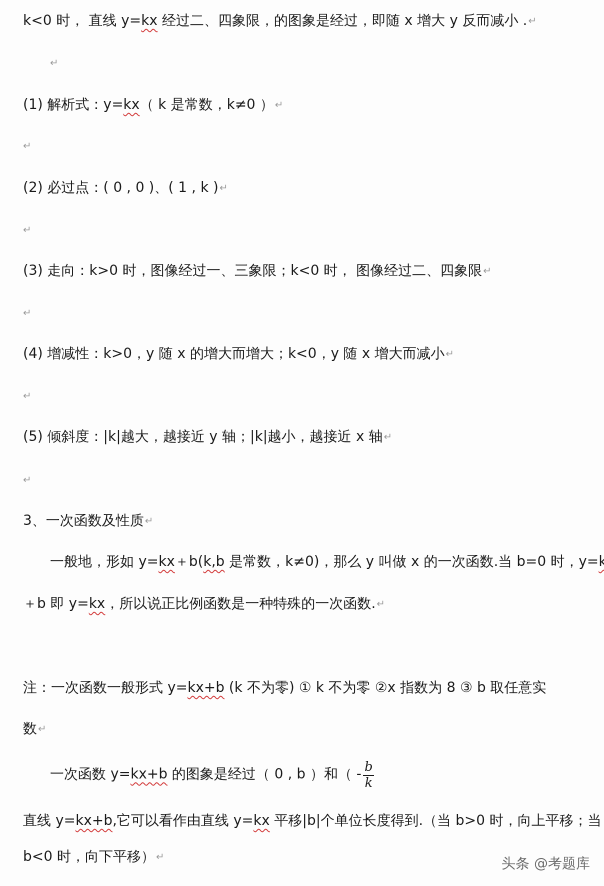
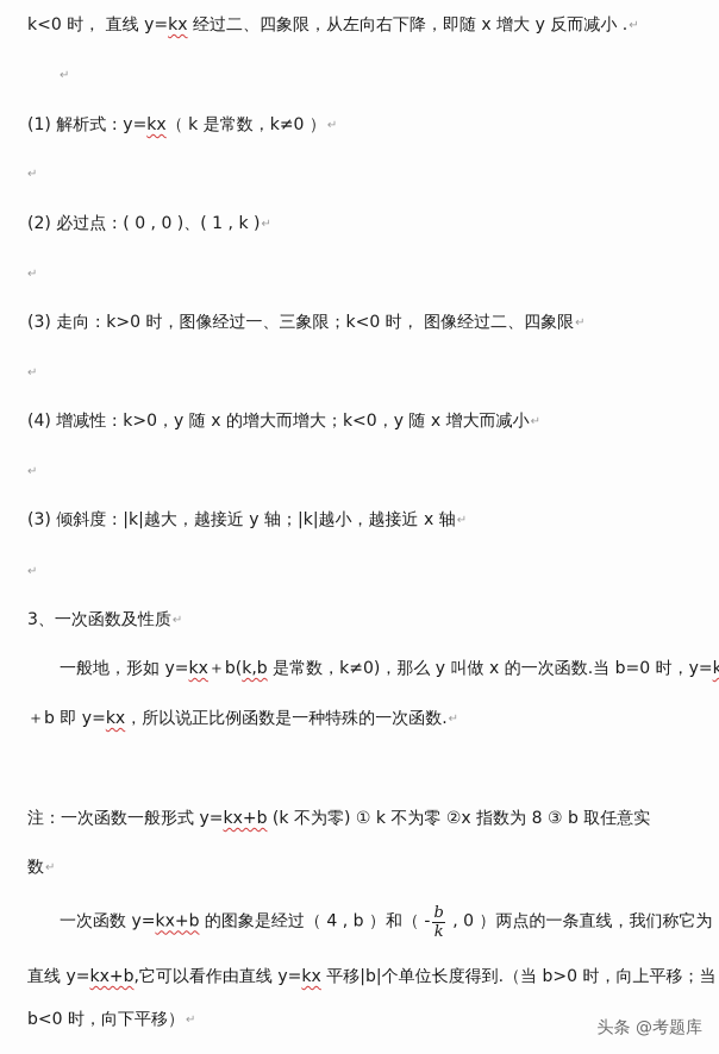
- k<0 时， 直线 y=kx 经过二、四象限，的图象是经过，即随 x 增大 y 反而减小 .↵
+ k<0 时， 直线 y=kx 经过二、四象限，从左向右下降，即随 x 增大 y 反而减小 .↵
  ↵
  (1) 解析式：y=kx（ k 是常数，k≠0 ）↵
  ↵
  (2) 必过点：( 0 , 0 )、( 1 , k )↵
  ↵
  (3) 走向：k>0 时，图像经过一、三象限；k<0 时， 图像经过二、四象限↵
  ↵
  (4) 增减性：k>0，y 随 x 的增大而增大；k<0，y 随 x 增大而减小↵
  ↵
- (5) 倾斜度：|k|越大，越接近 y 轴；|k|越小，越接近 x 轴↵
+ (3) 倾斜度：|k|越大，越接近 y 轴；|k|越小，越接近 x 轴↵
  ↵
  3、一次函数及性质↵
  一般地，形如 y=kx＋b(k,b 是常数，k≠0)，那么 y 叫做 x 的一次函数.当 b=0 时，y=k
  ＋b 即 y=kx，所以说正比例函数是一种特殊的一次函数.↵
  注：一次函数一般形式 y=kx+b (k 不为零) ① k 不为零 ②x 指数为 8 ③ b 取任意实
  数↵
- 一次函数 y=kx+b 的图象是经过（ 0 , b ）和（ -
+ 一次函数 y=kx+b 的图象是经过（ 4 , b ）和（ -
  b
  k
+ , 0 ）两点的一条直线，我们称它为
  直线 y=kx+b,它可以看作由直线 y=kx 平移|b|个单位长度得到.（当 b>0 时，向上平移；当
  b<0 时，向下平移）↵
  头条 @考题库
